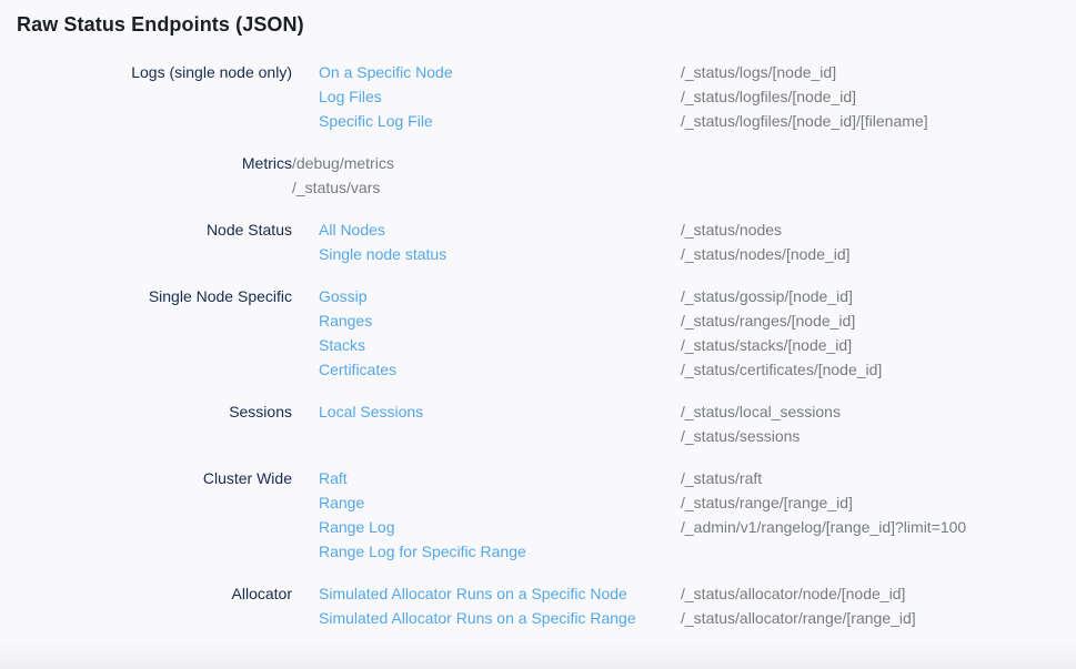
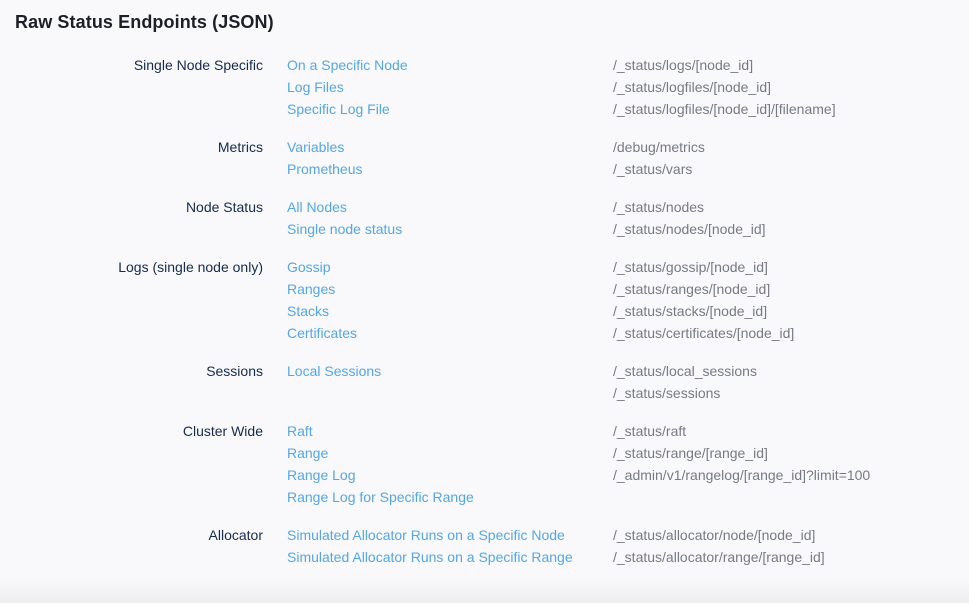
  Raw Status Endpoints (JSON)
- Logs (single node only)
+ Single Node Specific
  On a Specific Node
  Log Files
  Specific Log File
  /_status/logs/[node_id]
  /_status/logfiles/[node_id]
  /_status/logfiles/[node_id]/[filename]
  Metrics
+ Variables
+ Prometheus
  /debug/metrics
  /_status/vars
  Node Status
  All Nodes
  Single node status
  /_status/nodes
  /_status/nodes/[node_id]
- Single Node Specific
+ Logs (single node only)
  Gossip
  Ranges
  Stacks
  Certificates
  /_status/gossip/[node_id]
  /_status/ranges/[node_id]
  /_status/stacks/[node_id]
  /_status/certificates/[node_id]
  Sessions
  Local Sessions
  /_status/local_sessions
  /_status/sessions
  Cluster Wide
  Raft
  Range
  Range Log
  Range Log for Specific Range
  /_status/raft
  /_status/range/[range_id]
  /_admin/v1/rangelog/[range_id]?limit=100
  Allocator
  Simulated Allocator Runs on a Specific Node
  Simulated Allocator Runs on a Specific Range
  /_status/allocator/node/[node_id]
  /_status/allocator/range/[range_id]
